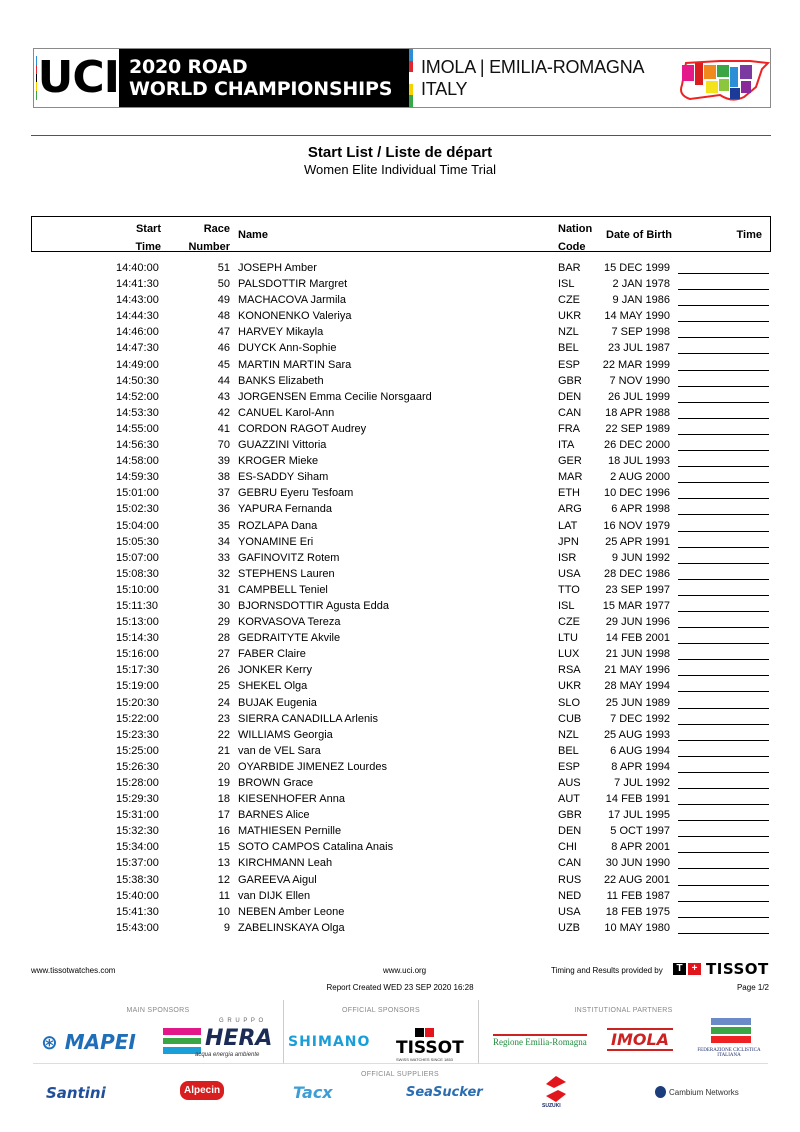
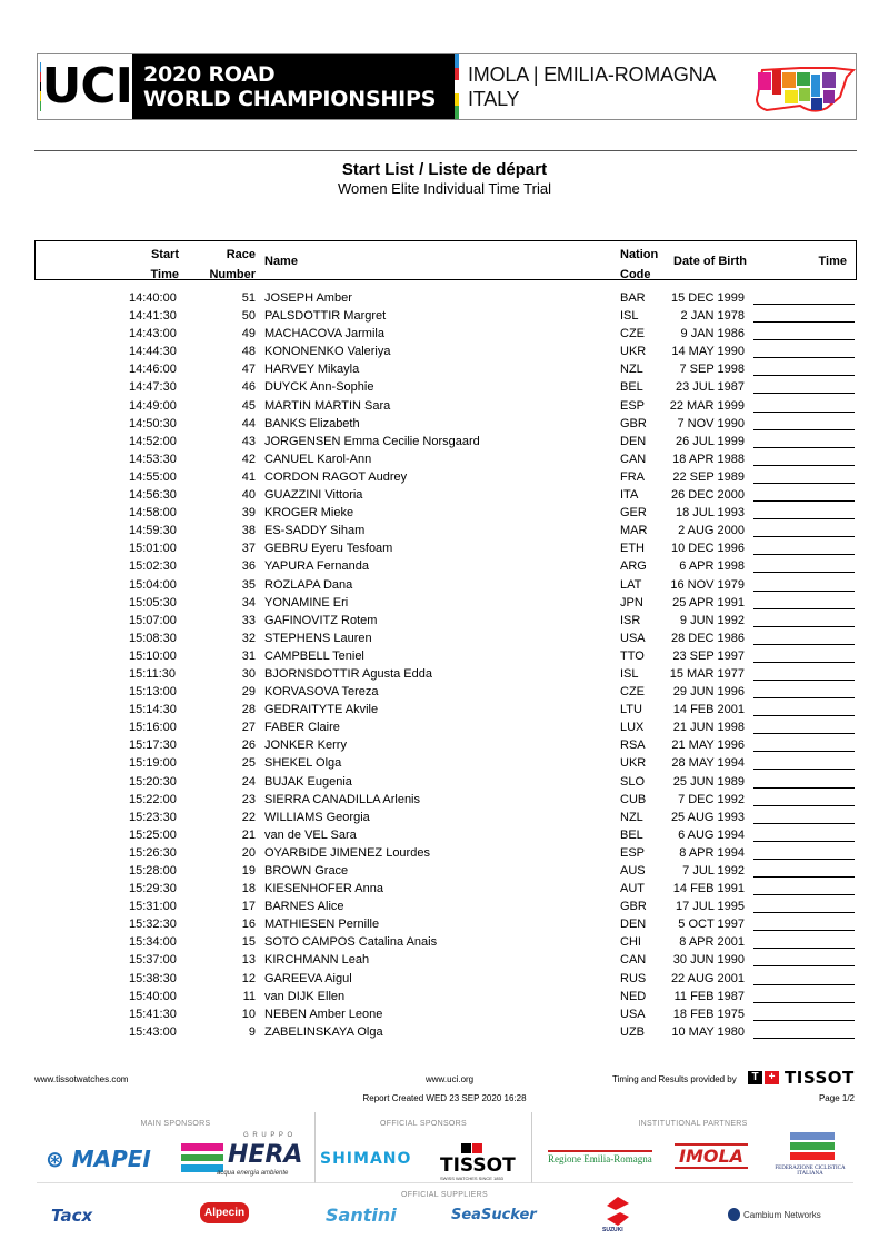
  UCI
  2020 ROAD
  WORLD CHAMPIONSHIPS
  IMOLA | EMILIA-ROMAGNA
  ITALY
  Start List / Liste de départ
  Women Elite Individual Time Trial
  Start
  Time
  Race
  Number
  Name
  Nation
  Code
  Date of Birth
  Time
  14:40:00
  51
  JOSEPH Amber
  BAR
  15 DEC 1999
  14:41:30
  50
  PALSDOTTIR Margret
  ISL
  2 JAN 1978
  14:43:00
  49
  MACHACOVA Jarmila
  CZE
  9 JAN 1986
  14:44:30
  48
  KONONENKO Valeriya
  UKR
  14 MAY 1990
  14:46:00
  47
  HARVEY Mikayla
  NZL
  7 SEP 1998
  14:47:30
  46
  DUYCK Ann-Sophie
  BEL
  23 JUL 1987
  14:49:00
  45
  MARTIN MARTIN Sara
  ESP
  22 MAR 1999
  14:50:30
  44
  BANKS Elizabeth
  GBR
  7 NOV 1990
  14:52:00
  43
  JORGENSEN Emma Cecilie Norsgaard
  DEN
  26 JUL 1999
  14:53:30
  42
  CANUEL Karol-Ann
  CAN
  18 APR 1988
  14:55:00
  41
  CORDON RAGOT Audrey
  FRA
  22 SEP 1989
  14:56:30
- 70
+ 40
  GUAZZINI Vittoria
  ITA
  26 DEC 2000
  14:58:00
  39
  KROGER Mieke
  GER
  18 JUL 1993
  14:59:30
  38
  ES-SADDY Siham
  MAR
  2 AUG 2000
  15:01:00
  37
  GEBRU Eyeru Tesfoam
  ETH
  10 DEC 1996
  15:02:30
  36
  YAPURA Fernanda
  ARG
  6 APR 1998
  15:04:00
  35
  ROZLAPA Dana
  LAT
  16 NOV 1979
  15:05:30
  34
  YONAMINE Eri
  JPN
  25 APR 1991
  15:07:00
  33
  GAFINOVITZ Rotem
  ISR
  9 JUN 1992
  15:08:30
  32
  STEPHENS Lauren
  USA
  28 DEC 1986
  15:10:00
  31
  CAMPBELL Teniel
  TTO
  23 SEP 1997
  15:11:30
  30
  BJORNSDOTTIR Agusta Edda
  ISL
  15 MAR 1977
  15:13:00
  29
  KORVASOVA Tereza
  CZE
  29 JUN 1996
  15:14:30
  28
  GEDRAITYTE Akvile
  LTU
  14 FEB 2001
  15:16:00
  27
  FABER Claire
  LUX
  21 JUN 1998
  15:17:30
  26
  JONKER Kerry
  RSA
  21 MAY 1996
  15:19:00
  25
  SHEKEL Olga
  UKR
  28 MAY 1994
  15:20:30
  24
  BUJAK Eugenia
  SLO
  25 JUN 1989
  15:22:00
  23
  SIERRA CANADILLA Arlenis
  CUB
  7 DEC 1992
  15:23:30
  22
  WILLIAMS Georgia
  NZL
  25 AUG 1993
  15:25:00
  21
  van de VEL Sara
  BEL
  6 AUG 1994
  15:26:30
  20
  OYARBIDE JIMENEZ Lourdes
  ESP
  8 APR 1994
  15:28:00
  19
  BROWN Grace
  AUS
  7 JUL 1992
  15:29:30
  18
  KIESENHOFER Anna
  AUT
  14 FEB 1991
  15:31:00
  17
  BARNES Alice
  GBR
  17 JUL 1995
  15:32:30
  16
  MATHIESEN Pernille
  DEN
  5 OCT 1997
  15:34:00
  15
  SOTO CAMPOS Catalina Anais
  CHI
  8 APR 2001
  15:37:00
  13
  KIRCHMANN Leah
  CAN
  30 JUN 1990
  15:38:30
  12
  GAREEVA Aigul
  RUS
  22 AUG 2001
  15:40:00
  11
  van DIJK Ellen
  NED
  11 FEB 1987
  15:41:30
  10
  NEBEN Amber Leone
  USA
  18 FEB 1975
  15:43:00
  9
  ZABELINSKAYA Olga
  UZB
  10 MAY 1980
  www.tissotwatches.com
  www.uci.org
  Timing and Results provided by
  T
  +
  TISSOT
  Report Created WED 23 SEP 2020 16:28
  Page 1/2
  ⊛ MAPEI
  HERA
  SHIMANO
  TISSOT
  Regione Emilia-Romagna
  IMOLA
- Santini
+ Tacx
  Alpecin
- Tacx
+ Santini
  SeaSucker
  Cambium Networks
